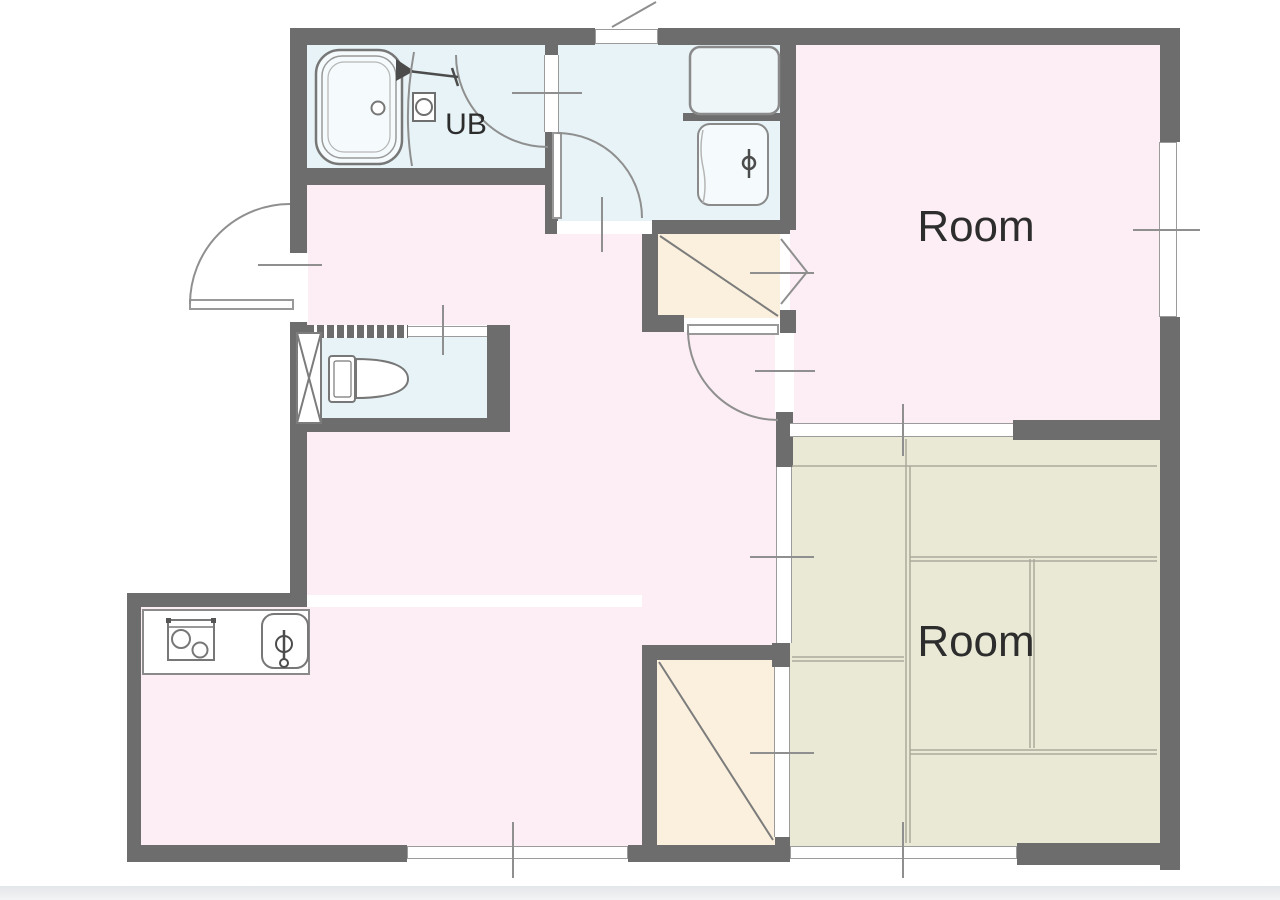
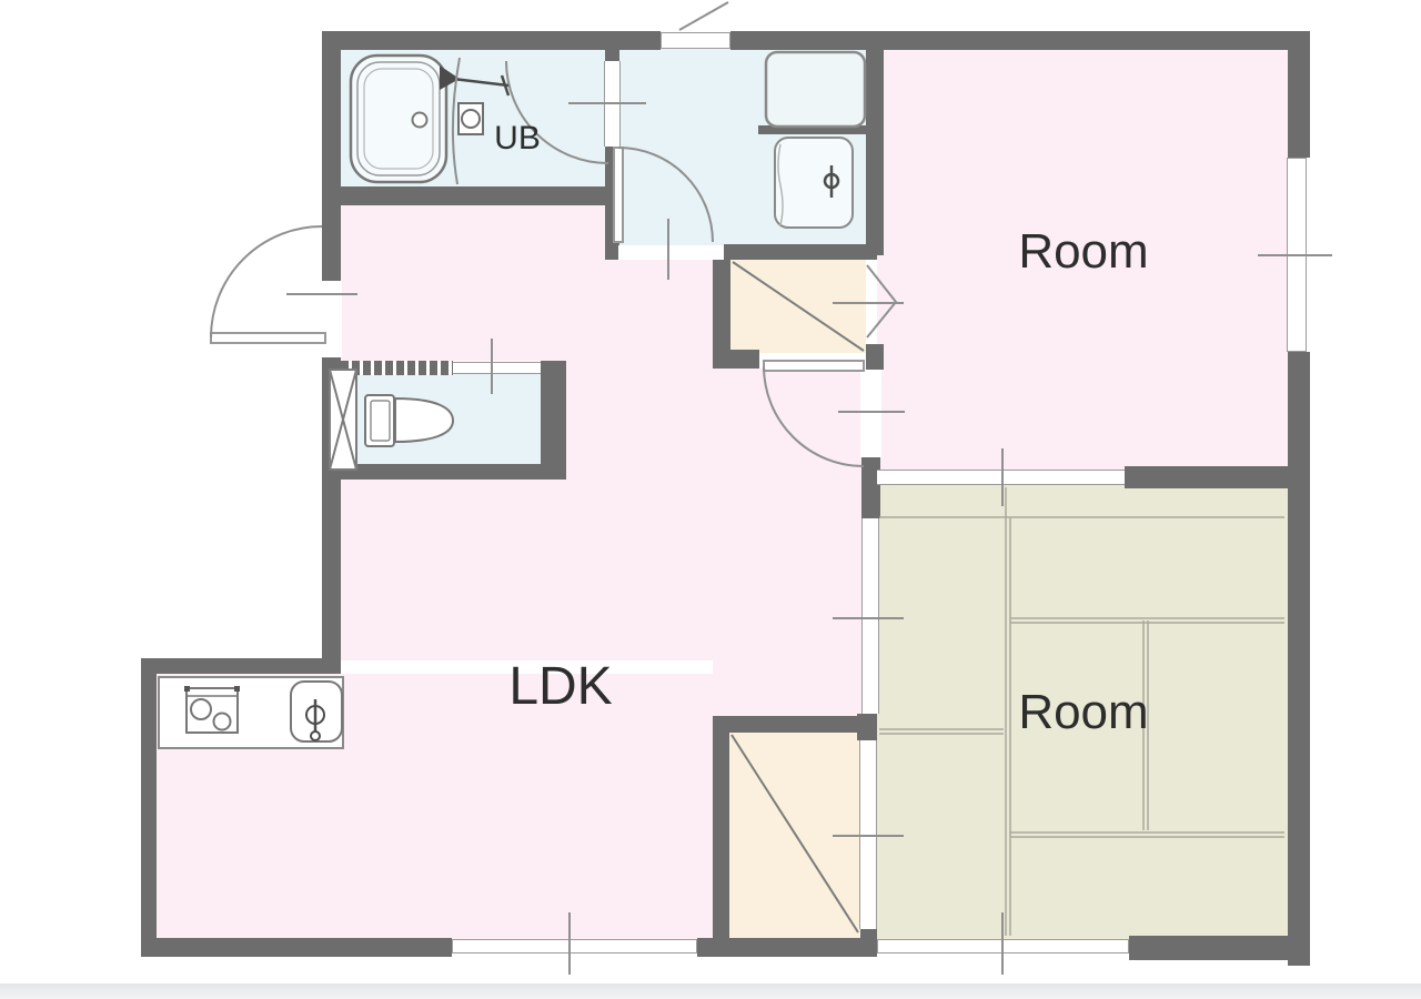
  UB
  Room
+ LDK
  Room
